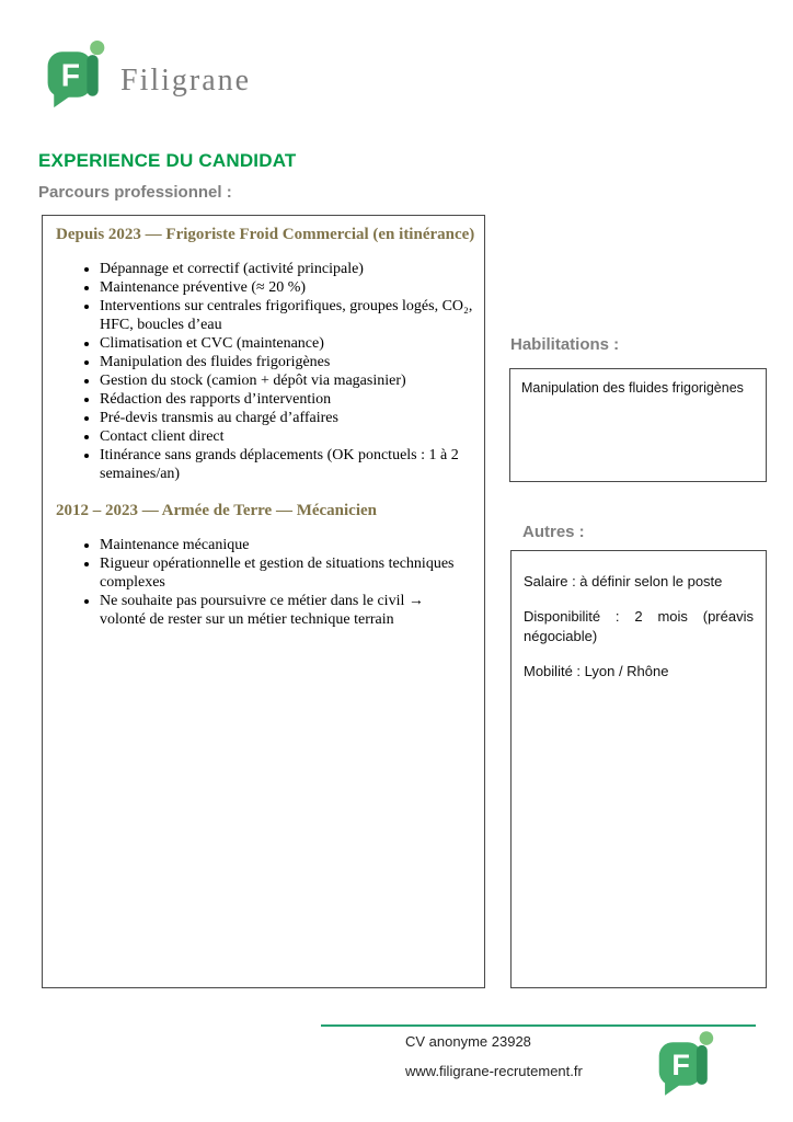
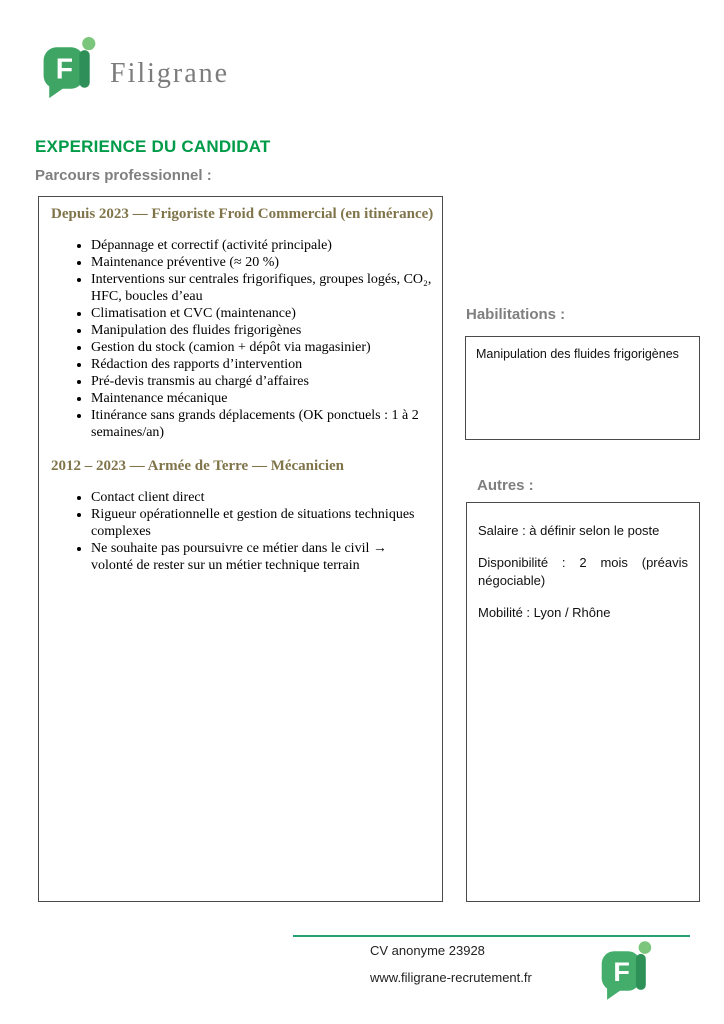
  F
  Filigrane
  EXPERIENCE DU CANDIDAT
  Parcours professionnel :
  Depuis 2023 — Frigoriste Froid Commercial (en itinérance)
  Dépannage et correctif (activité principale)
  Maintenance préventive (≈ 20 %)
  Interventions sur centrales frigorifiques, groupes logés, CO₂, HFC, boucles d’eau
  Climatisation et CVC (maintenance)
  Manipulation des fluides frigorigènes
  Gestion du stock (camion + dépôt via magasinier)
  Rédaction des rapports d’intervention
  Pré-devis transmis au chargé d’affaires
- Contact client direct
+ Maintenance mécanique
  Itinérance sans grands déplacements (OK ponctuels : 1 à 2 semaines/an)
  2012 – 2023 — Armée de Terre — Mécanicien
- Maintenance mécanique
+ Contact client direct
  Rigueur opérationnelle et gestion de situations techniques complexes
  Ne souhaite pas poursuivre ce métier dans le civil → volonté de rester sur un métier technique terrain
  Habilitations :
  Manipulation des fluides frigorigènes
  Autres :
  Salaire : à définir selon le poste
  Disponibilité : 2 mois (préavis négociable)
  Mobilité : Lyon / Rhône
  CV anonyme 23928
  www.filigrane-recrutement.fr
  F
